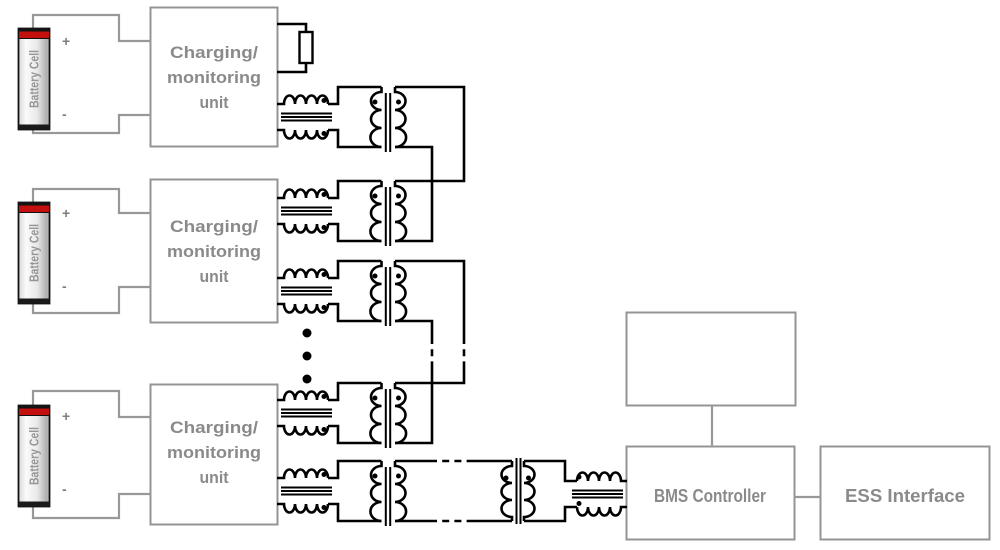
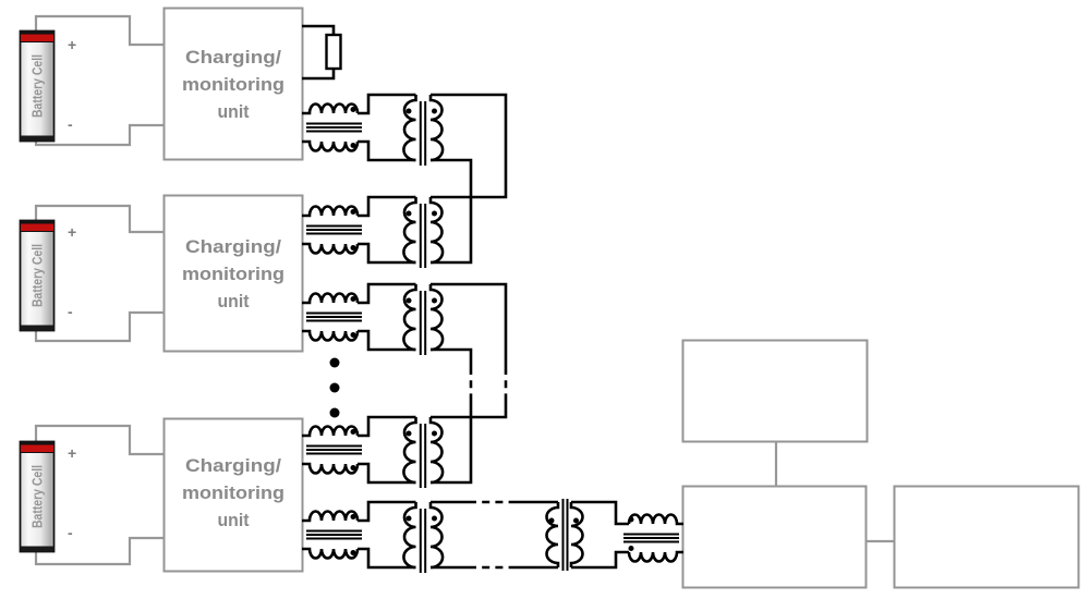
  Charging/
  monitoring
  unit
  Charging/
  monitoring
  unit
  Charging/
  monitoring
  unit
  +
  -
  +
  -
  +
  -
- BMS Controller
- ESS Interface
